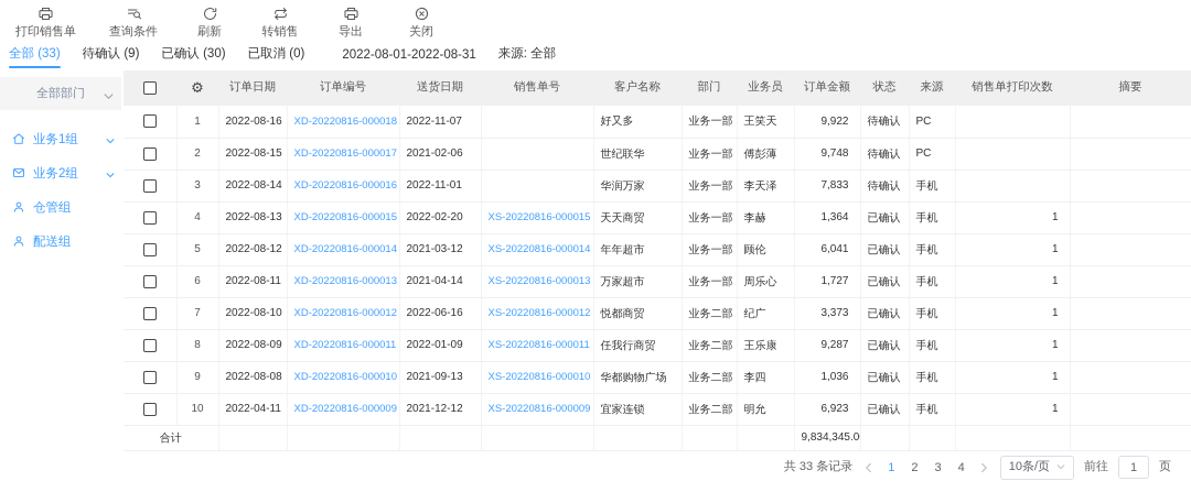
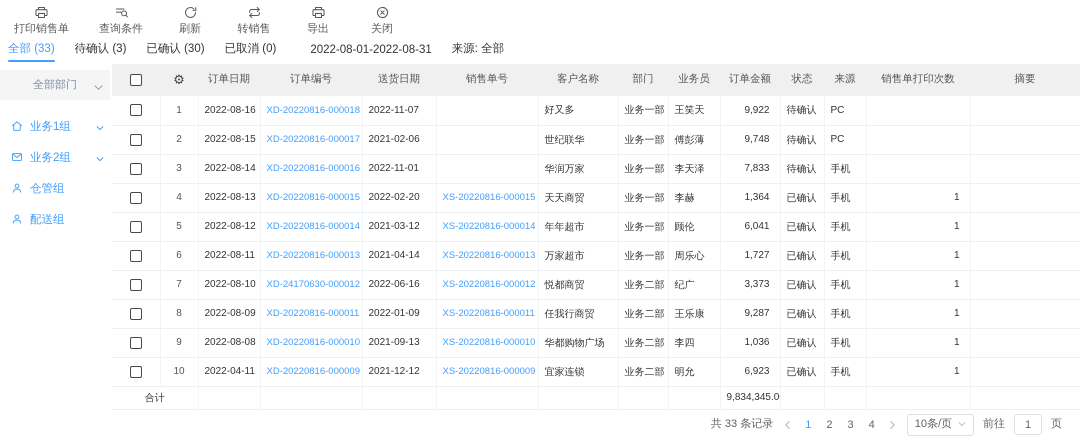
  打印销售单
  查询条件
  刷新
  转销售
  导出
  关闭
  全部 (33)
- 待确认 (9)
+ 待确认 (3)
  已确认 (30)
  已取消 (0)
  2022-08-01-2022-08-31
  来源: 全部
  全部部门
  业务1组
  业务2组
  仓管组
  配送组
  	⚙	订单日期	订单编号	送货日期	销售单号	客户名称	部门	业务员	订单金额	状态	来源	销售单打印次数	摘要
  	1	2022-08-16	XD-20220816-000018	2022-11-07		好又多	业务一部	王笑天	9,922	待确认	PC
  	2	2022-08-15	XD-20220816-000017	2021-02-06		世纪联华	业务一部	傅彭薄	9,748	待确认	PC
  	3	2022-08-14	XD-20220816-000016	2022-11-01		华润万家	业务一部	李天泽	7,833	待确认	手机
  	4	2022-08-13	XD-20220816-000015	2022-02-20	XS-20220816-000015	天天商贸	业务一部	李赫	1,364	已确认	手机	1
  	5	2022-08-12	XD-20220816-000014	2021-03-12	XS-20220816-000014	年年超市	业务一部	顾伦	6,041	已确认	手机	1
  	6	2022-08-11	XD-20220816-000013	2021-04-14	XS-20220816-000013	万家超市	业务一部	周乐心	1,727	已确认	手机	1
- 	7	2022-08-10	XD-20220816-000012	2022-06-16	XS-20220816-000012	悦都商贸	业务二部	纪广	3,373	已确认	手机	1
+ 	7	2022-08-10	XD-24170630-000012	2022-06-16	XS-20220816-000012	悦都商贸	业务二部	纪广	3,373	已确认	手机	1
  	8	2022-08-09	XD-20220816-000011	2022-01-09	XS-20220816-000011	任我行商贸	业务二部	王乐康	9,287	已确认	手机	1
  	9	2022-08-08	XD-20220816-000010	2021-09-13	XS-20220816-000010	华都购物广场	业务二部	李四	1,036	已确认	手机	1
  	10	2022-04-11	XD-20220816-000009	2021-12-12	XS-20220816-000009	宜家连锁	业务二部	明允	6,923	已确认	手机	1
  合计								9,834,345.0
  共 33 条记录
  1
  2
  3
  4
  10条/页
  前往
  1
  页
